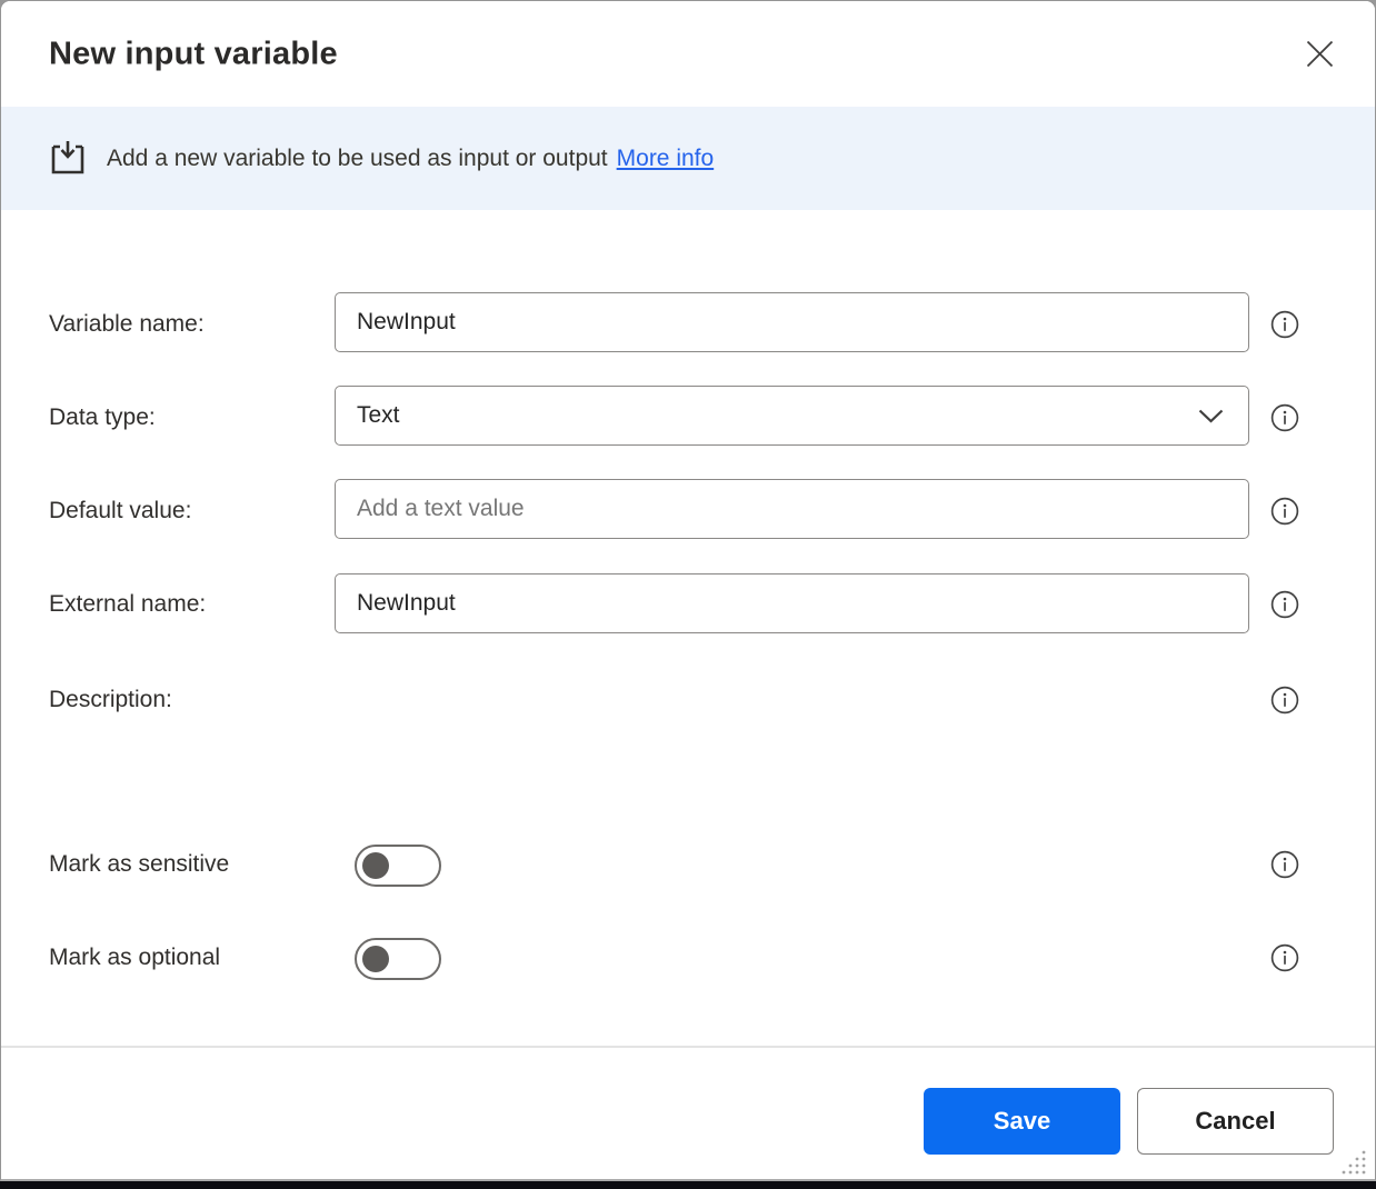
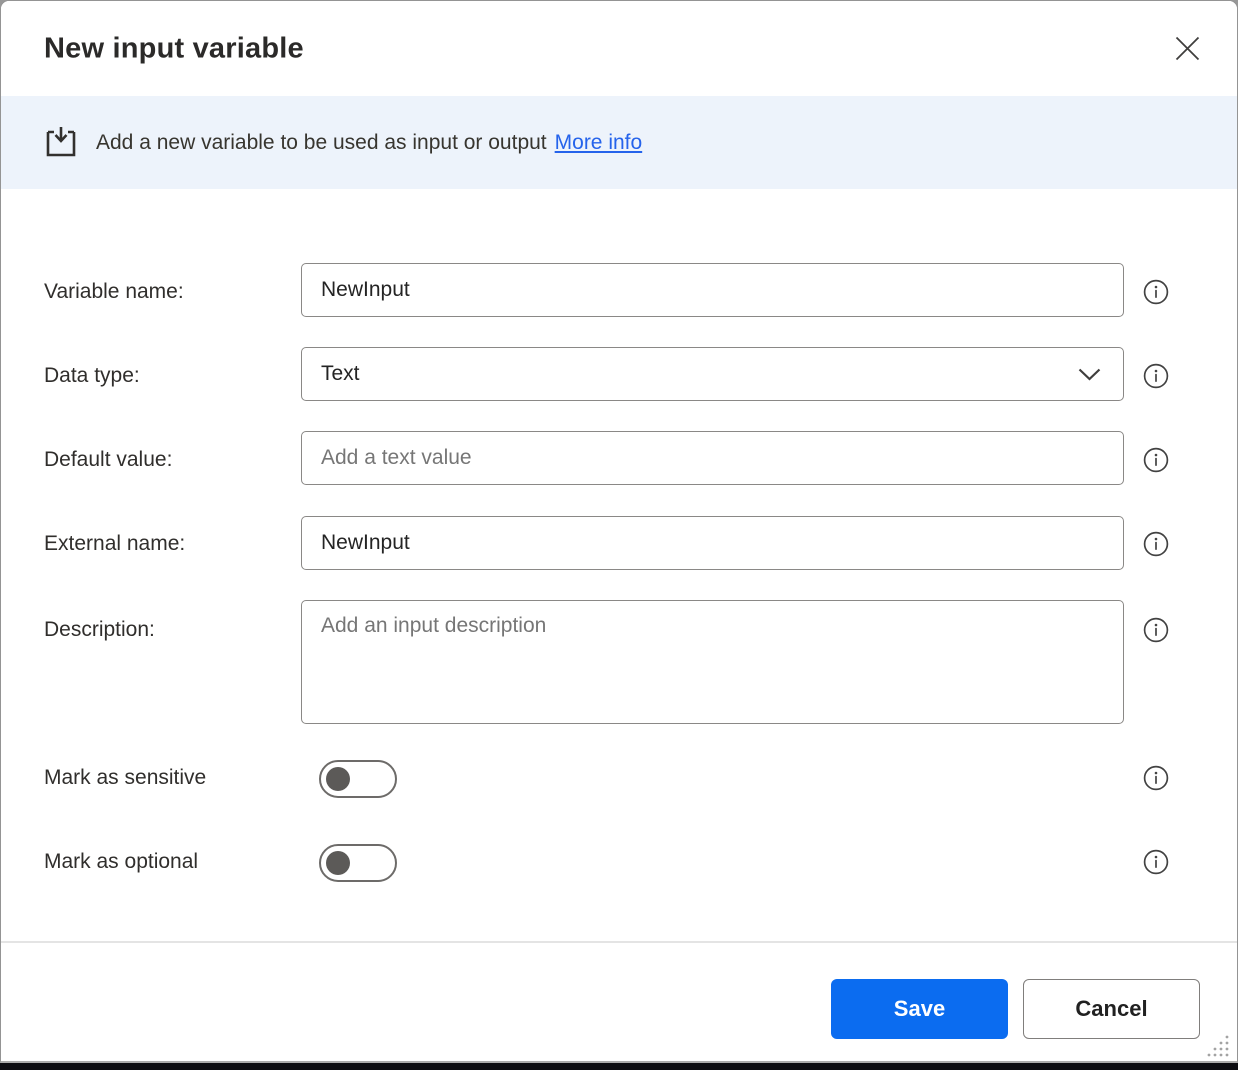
  New input variable
  Add a new variable to be used as input or output
  More info
  Variable name:
  NewInput
  Data type:
  Text
  Default value:
  Add a text value
  External name:
  NewInput
  Description:
+ Add an input description
  Mark as sensitive
  Mark as optional
  Save
  Cancel
